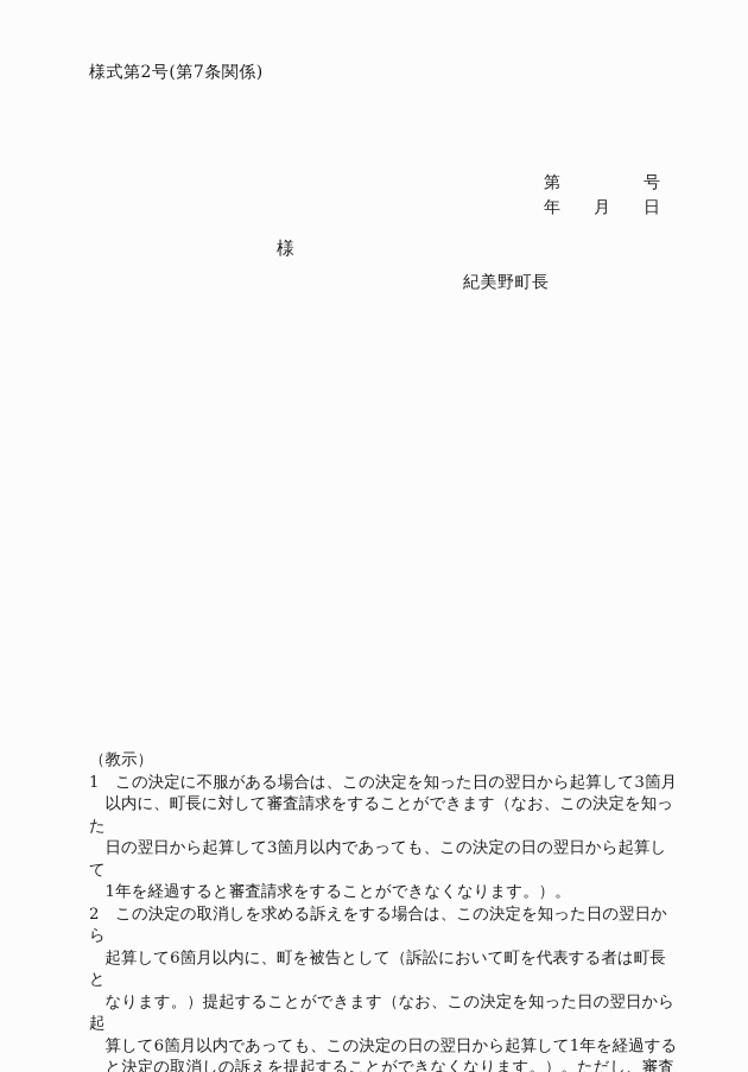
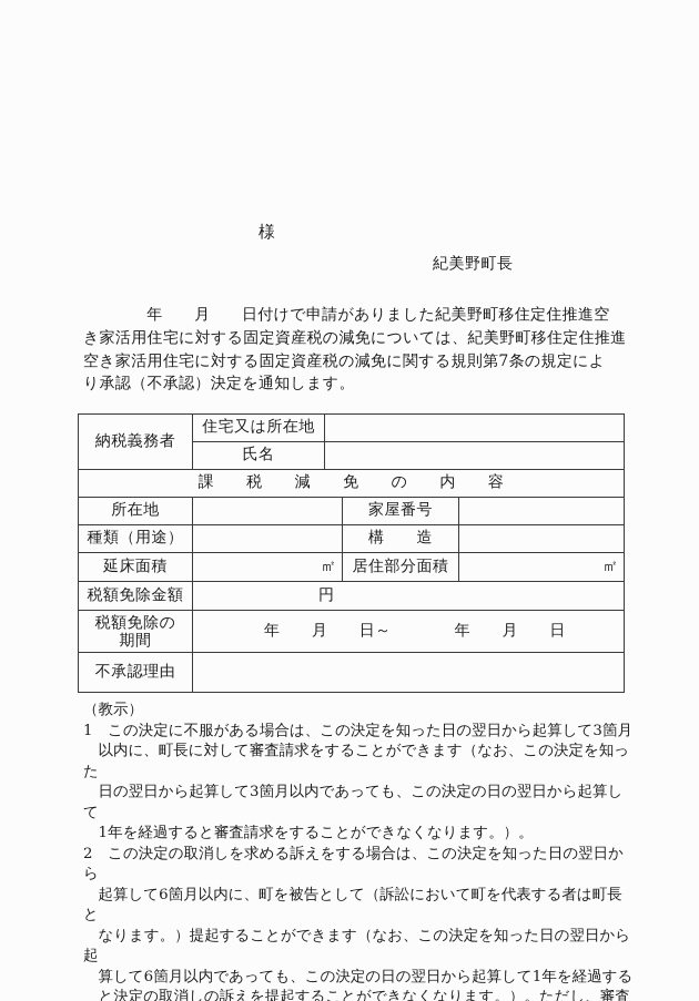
- 様式第2号(第7条関係)
- 第 号 年 月 日
  様
  紀美野町長
+ 年 月 日付けで申請がありました紀美野町移住定住推進空
+ き家活用住宅に対する固定資産税の減免については、紀美野町移住定住推進
+ 空き家活用住宅に対する固定資産税の減免に関する規則第7条の規定によ
+ り承認（不承認）決定を通知します。
+ 納税義務者	住宅又は所在地
+ 氏名
+ 課 税 減 免 の 内 容
+ 所在地		家屋番号
+ 種類（用途）		構 造
+ 延床面積	㎡	居住部分面積	㎡
+ 税額免除金額	円
+ 税額免除の 期間	年 月 日～ 年 月 日
+ 不承認理由
  （教示）
  1 この決定に不服がある場合は、この決定を知った日の翌日から起算して3箇月
  以内に、町長に対して審査請求をすることができます（なお、この決定を知った
  日の翌日から起算して3箇月以内であっても、この決定の日の翌日から起算して
  1年を経過すると審査請求をすることができなくなります。）。
  2 この決定の取消しを求める訴えをする場合は、この決定を知った日の翌日から
  起算して6箇月以内に、町を被告として（訴訟において町を代表する者は町長と
  なります。）提起することができます（なお、この決定を知った日の翌日から起
  算して6箇月以内であっても、この決定の日の翌日から起算して1年を経過する
  と決定の取消しの訴えを提起することができなくなります。）。ただし、審査
